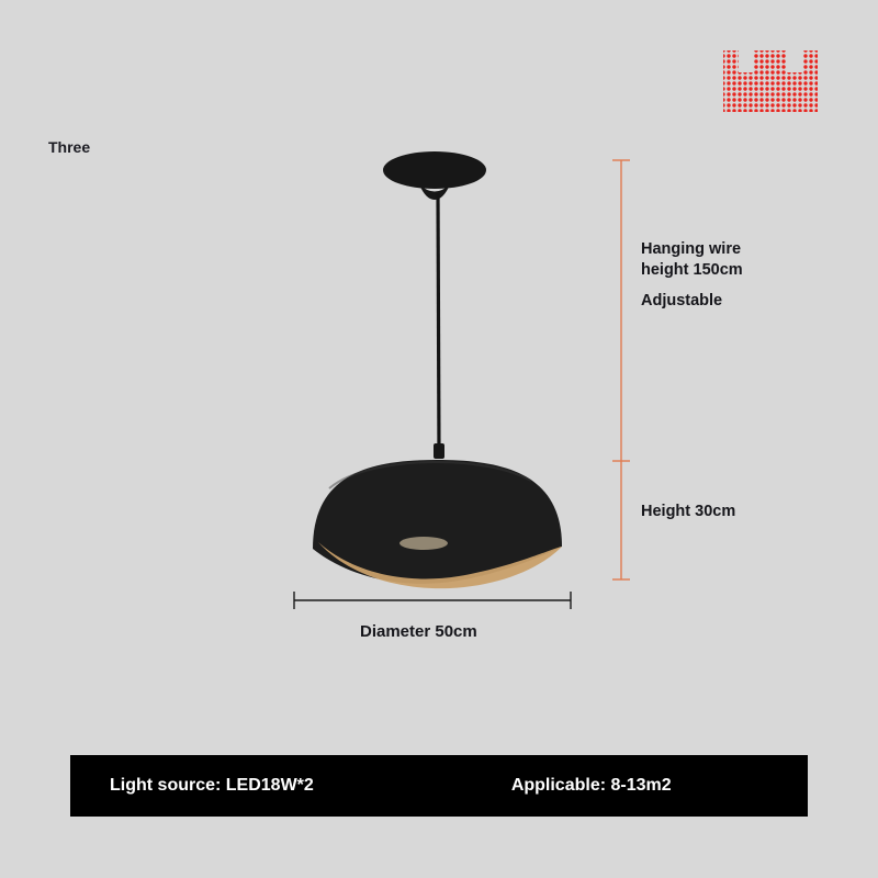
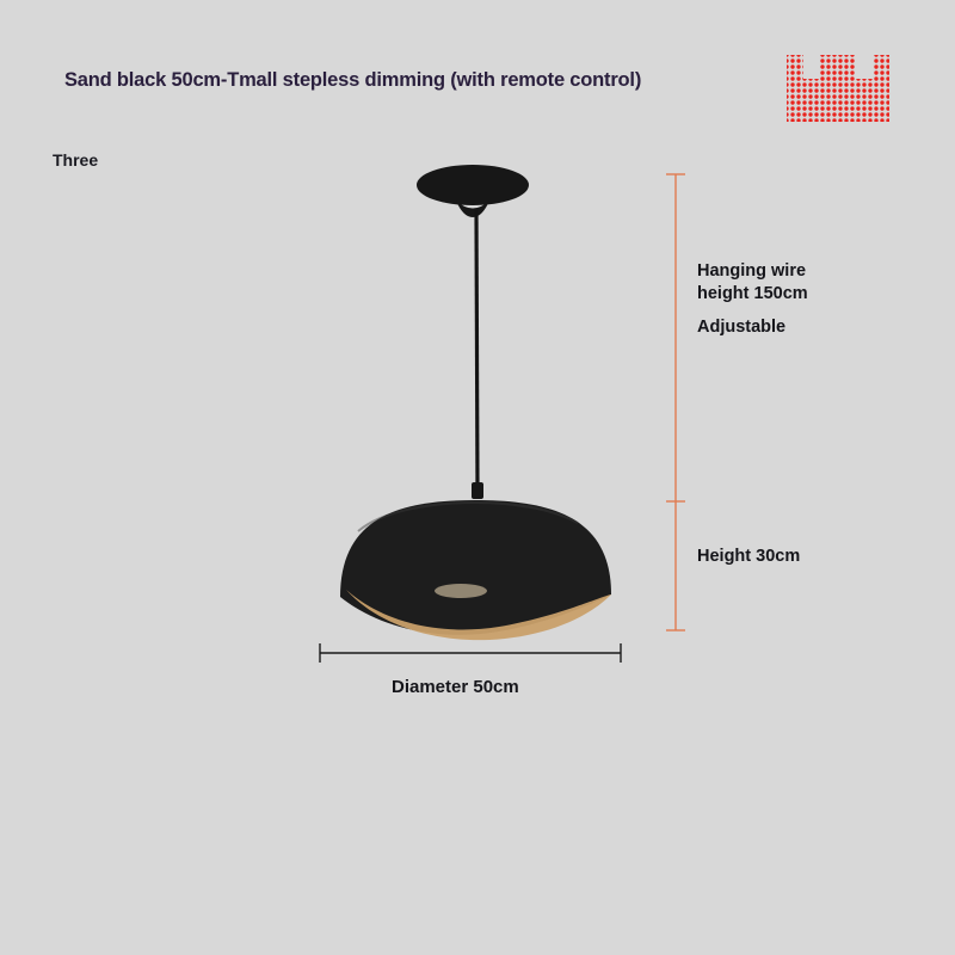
+ Sand black 50cm-Tmall stepless dimming (with remote control)
  Three
  Hanging wire
  height 150cm
  Adjustable
  Height 30cm
  Diameter 50cm
- Light source: LED18W*2
- Applicable: 8-13m2
